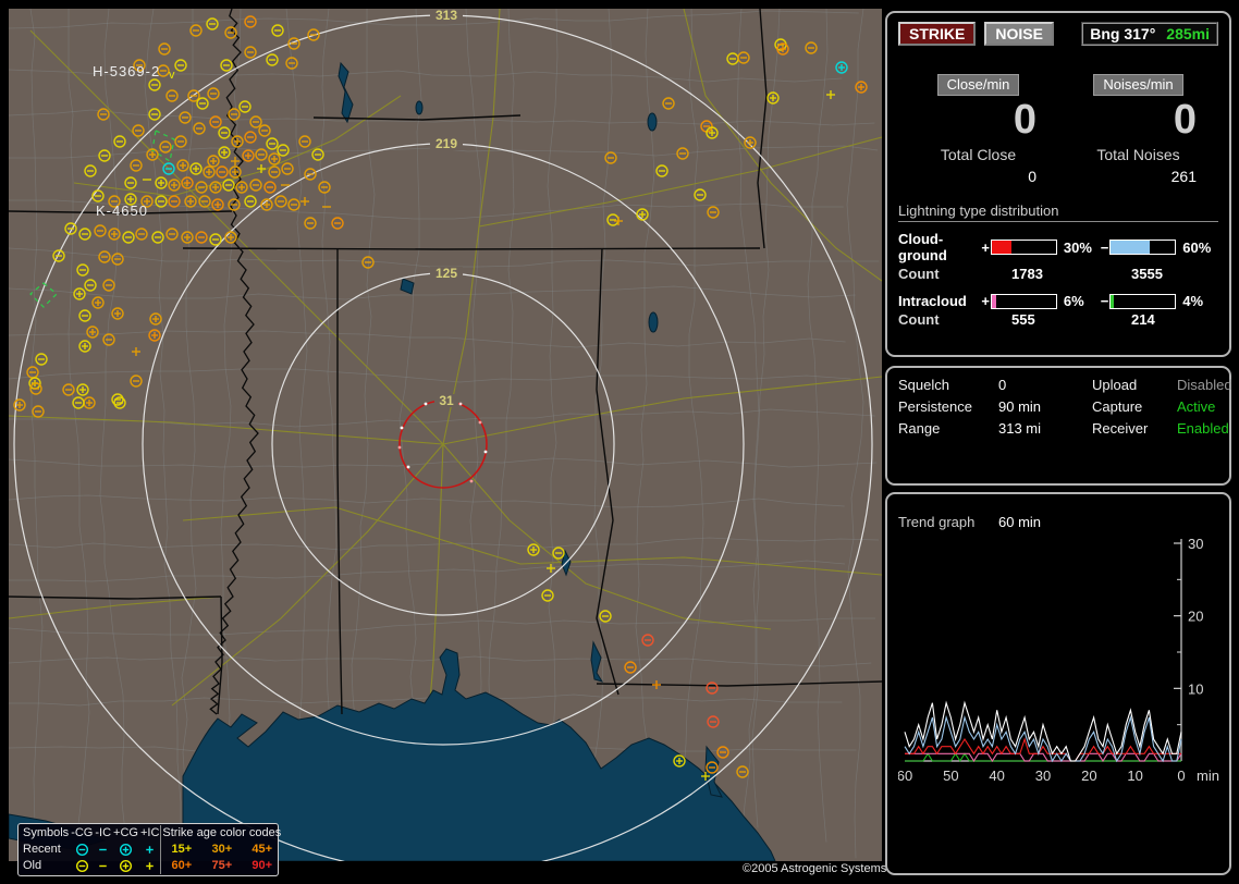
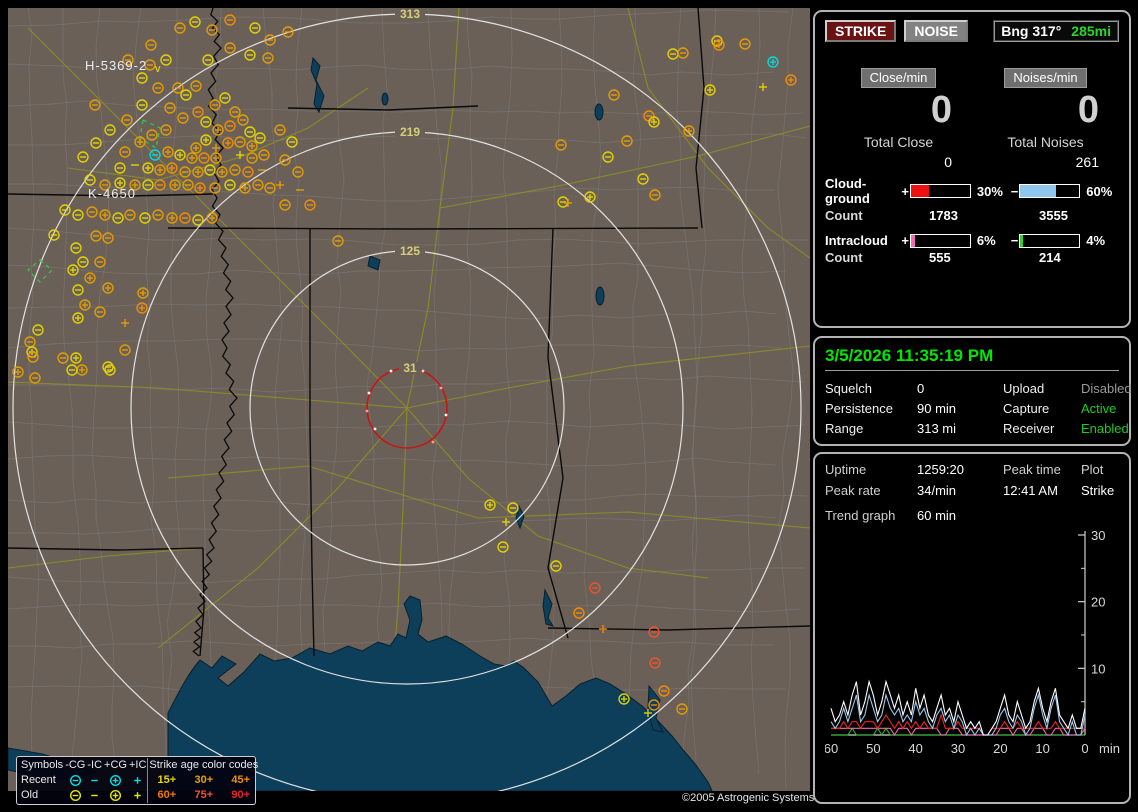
  313
  219
  125
  31
  H-5369-2
  v
  K-4650
  Symbols	-CG	-IC	+CG	+IC		Strike age color codes
  Recent						15+	30+	45+
  Old						60+	75+	90+
  ©2005 Astrogenic Systems
  STRIKE
  NOISE
  Bng 317° 285mi
  Close/min
  0
  Total Close
  0
  Noises/min
  0
  Total Noises
  261
- Lightning type distribution
  Cloud-ground
  +
  30%
  −
  60%
  Count
  1783
  3555
  Intracloud
  +
  6%
  −
  4%
  Count
  555
  214
+ 3/5/2026 11:35:19 PM
  Squelch
  0
  Upload
  Disabled
  Persistence
  90 min
  Capture
  Active
  Range
  313 mi
  Receiver
  Enabled
+ Uptime
+ 1259:20
+ Peak time
+ Plot
+ Peak rate
+ 34/min
+ 12:41 AM
+ Strike
  Trend graph
  60 min
  10
  20
  30
  60
  50
  40
  30
  20
  10
  0
  min
